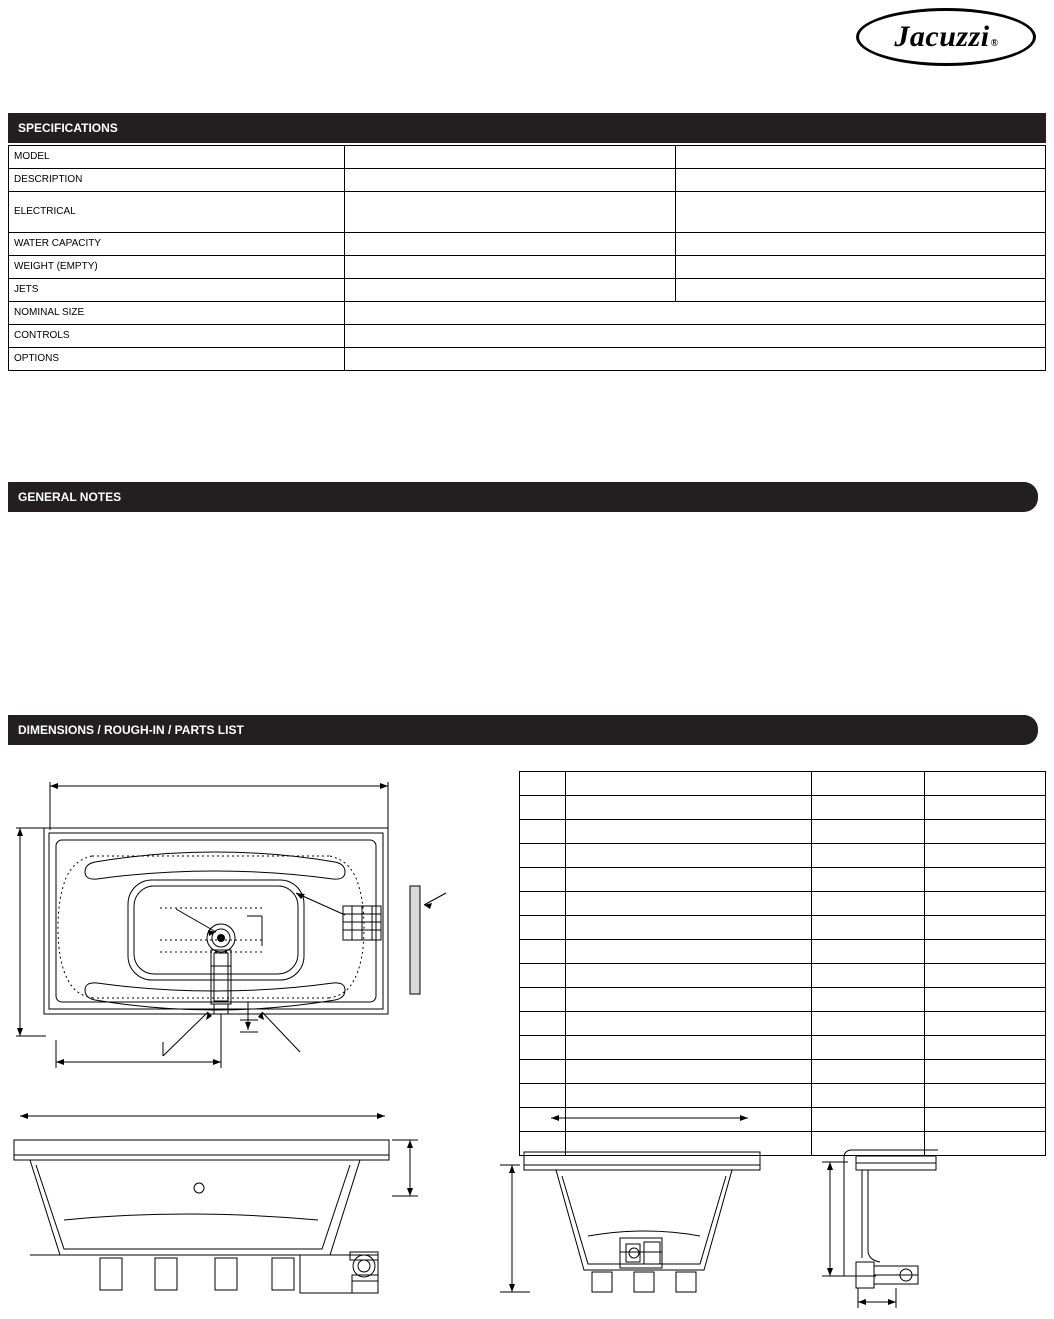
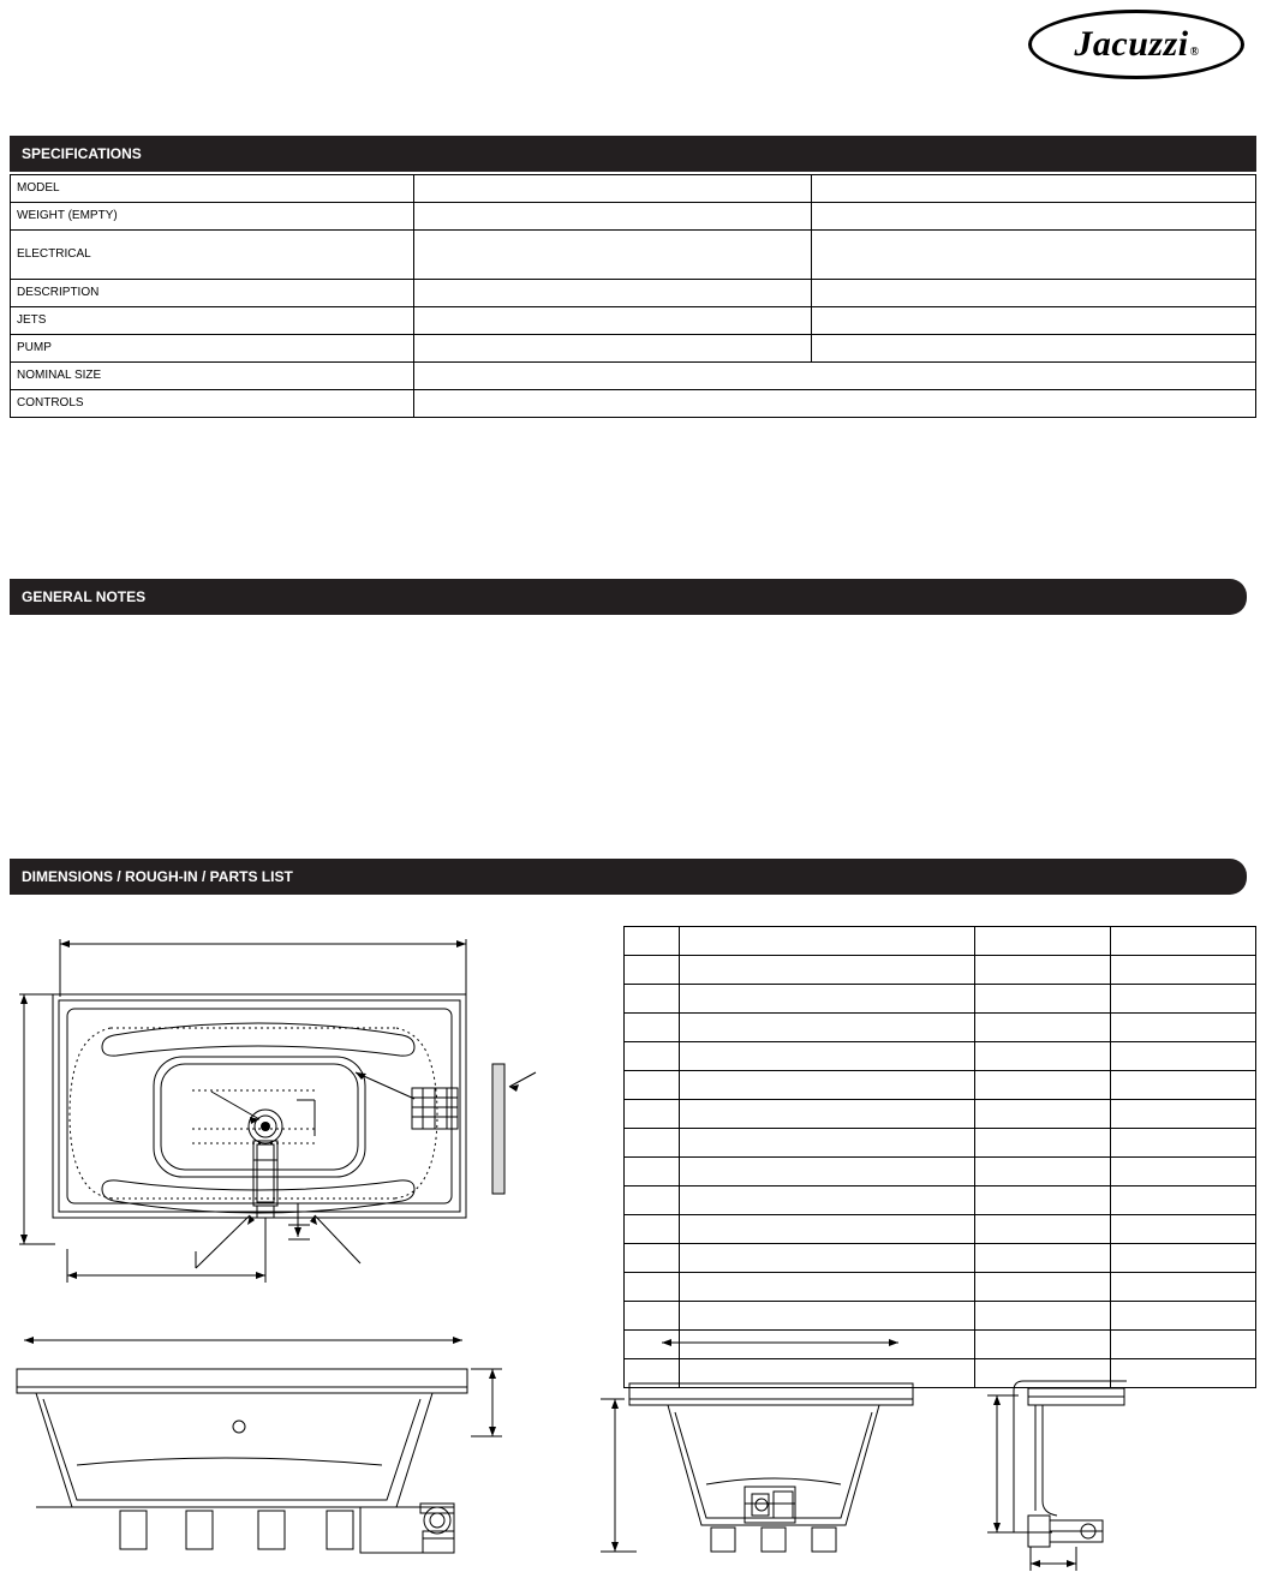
  Jacuzzi
  ®
  SPECIFICATIONS
  MODEL
- DESCRIPTION
+ WEIGHT (EMPTY)
  ELECTRICAL
- WATER CAPACITY
- WEIGHT (EMPTY)
+ DESCRIPTION
  JETS
+ PUMP
  NOMINAL SIZE
  CONTROLS
- OPTIONS
  GENERAL NOTES
  DIMENSIONS / ROUGH-IN / PARTS LIST
